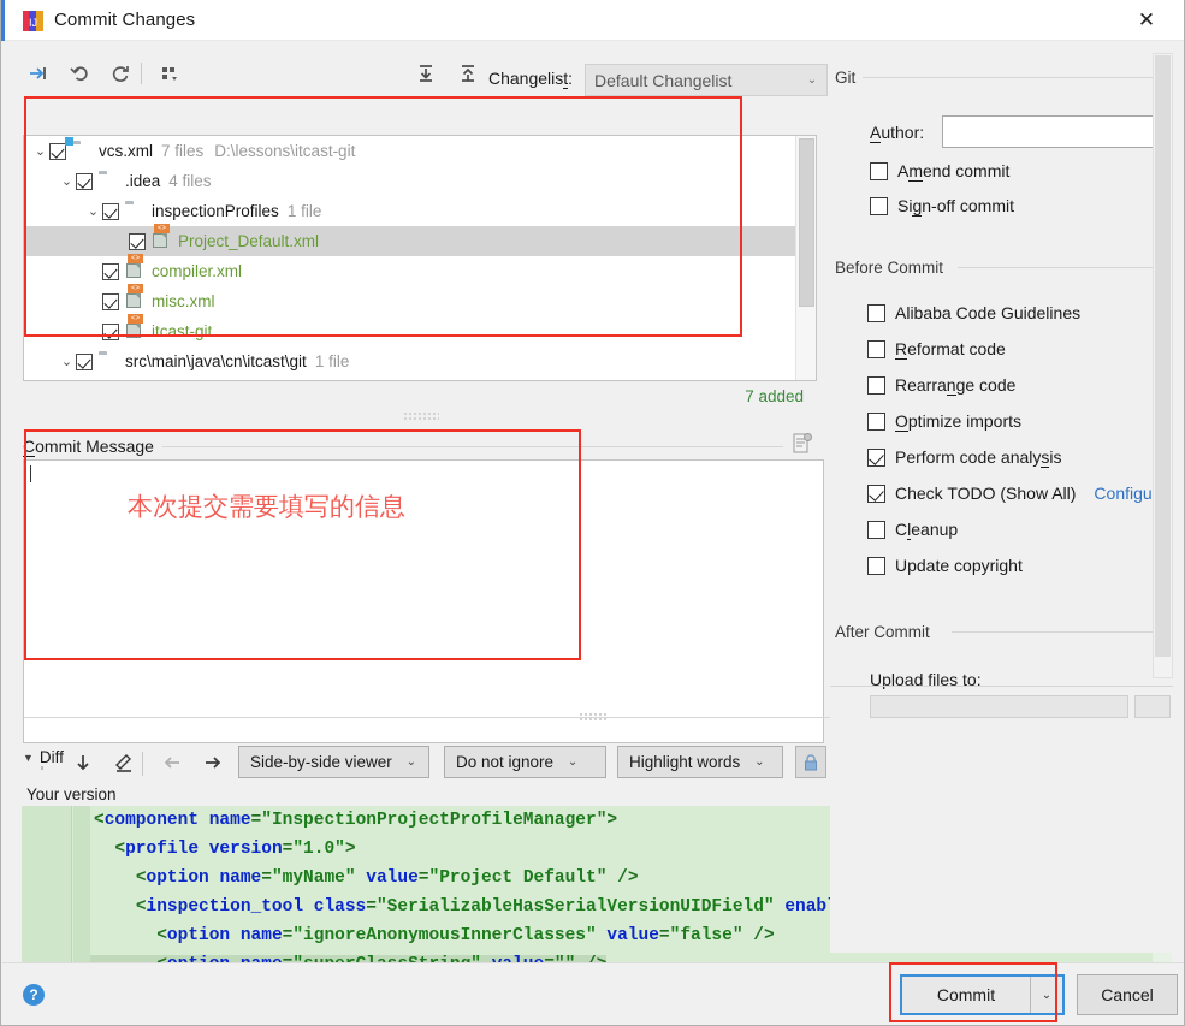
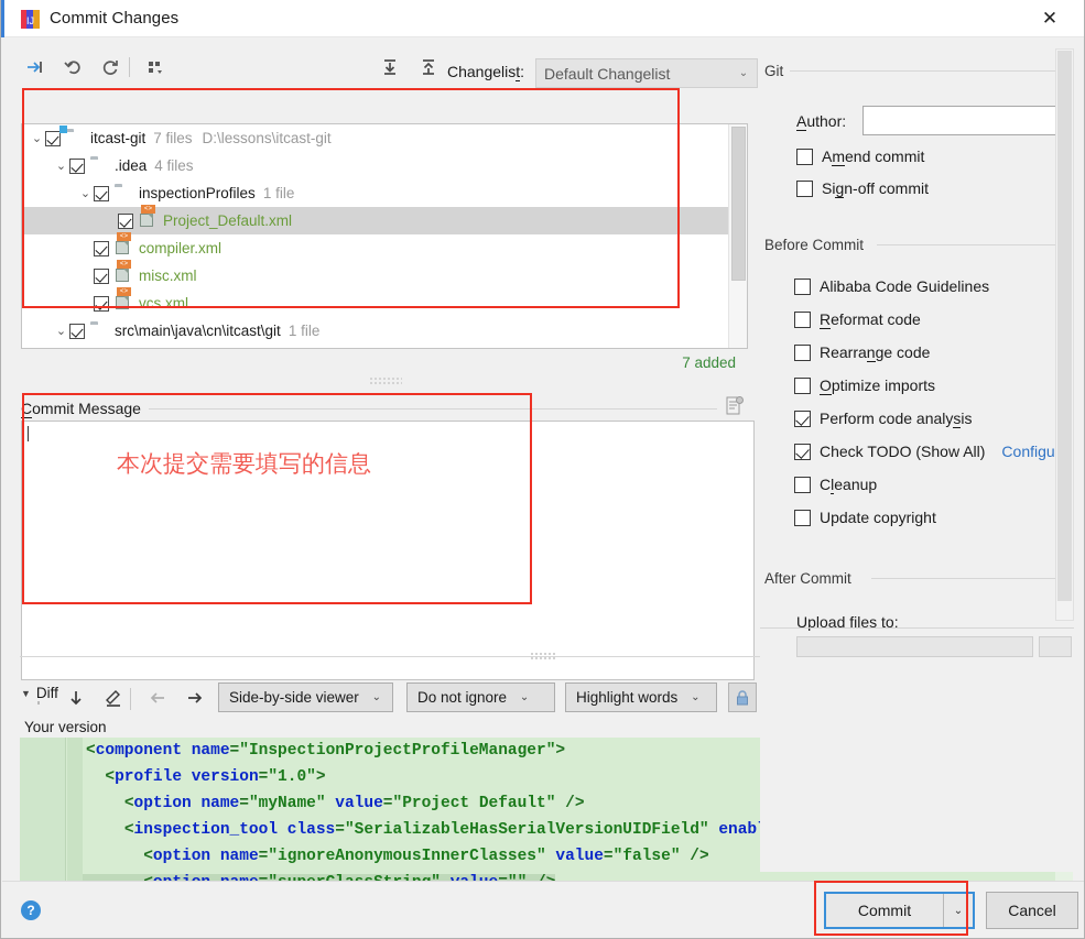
  IJ
  Commit Changes
  ✕
  Changelist:
  Default Changelist
  ⌄
  ⌄
- vcs.xml
+ itcast-git
  7 files
  D:\lessons\itcast-git
  ⌄
  .idea
  4 files
  ⌄
  inspectionProfiles
  1 file
  Project_Default.xml
  compiler.xml
  misc.xml
- itcast-git
+ vcs.xml
  ⌄
  src\main\java\cn\itcast\git
  1 file
  7 added
  Commit Message
  ▼
  Diff
  Side-by-side viewer
  ⌄
  Do not ignore
  ⌄
  Highlight words
  ⌄
  Your version
  <component name="InspectionProjectProfileManager">
  <profile version="1.0">
  <option name="myName" value="Project Default" />
  <inspection_tool class="SerializableHasSerialVersionUIDField" enab
  <option name="ignoreAnonymousInnerClasses" value="false" />
  Git
  Author:
  Amend commit
  Sign-off commit
  Before Commit
  Alibaba Code Guidelines
  Reformat code
  Rearrange code
  Optimize imports
  Perform code analysis
  Check TODO (Show All)
  Configu
  Cleanup
  Update copyright
  After Commit
  Upload files to:
  ?
  Commit
  ⌄
  Cancel
  本次提交需要填写的信息
